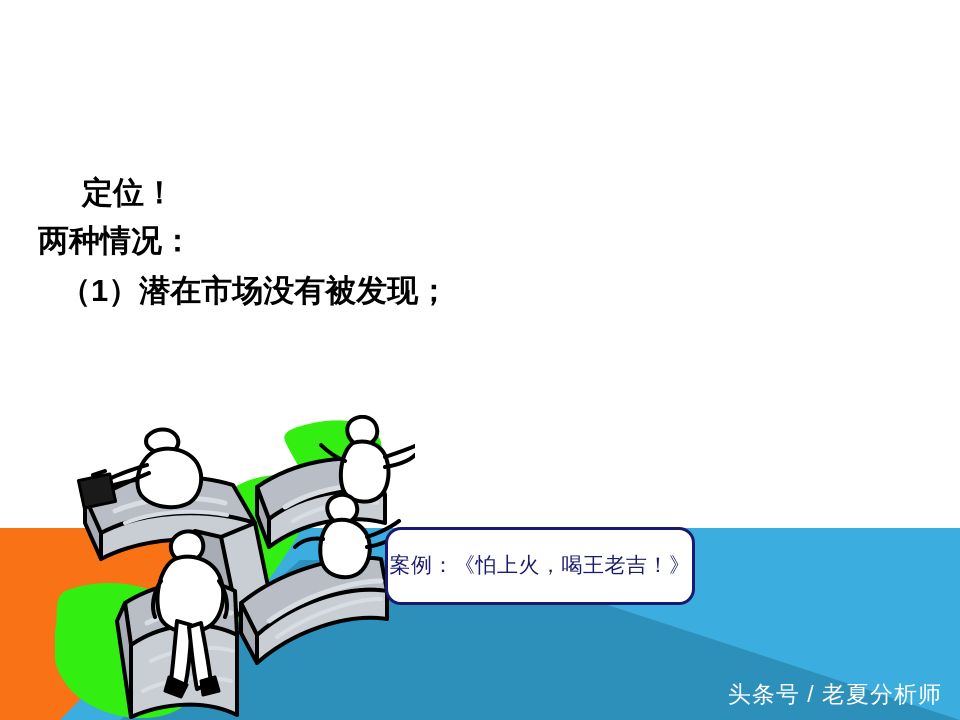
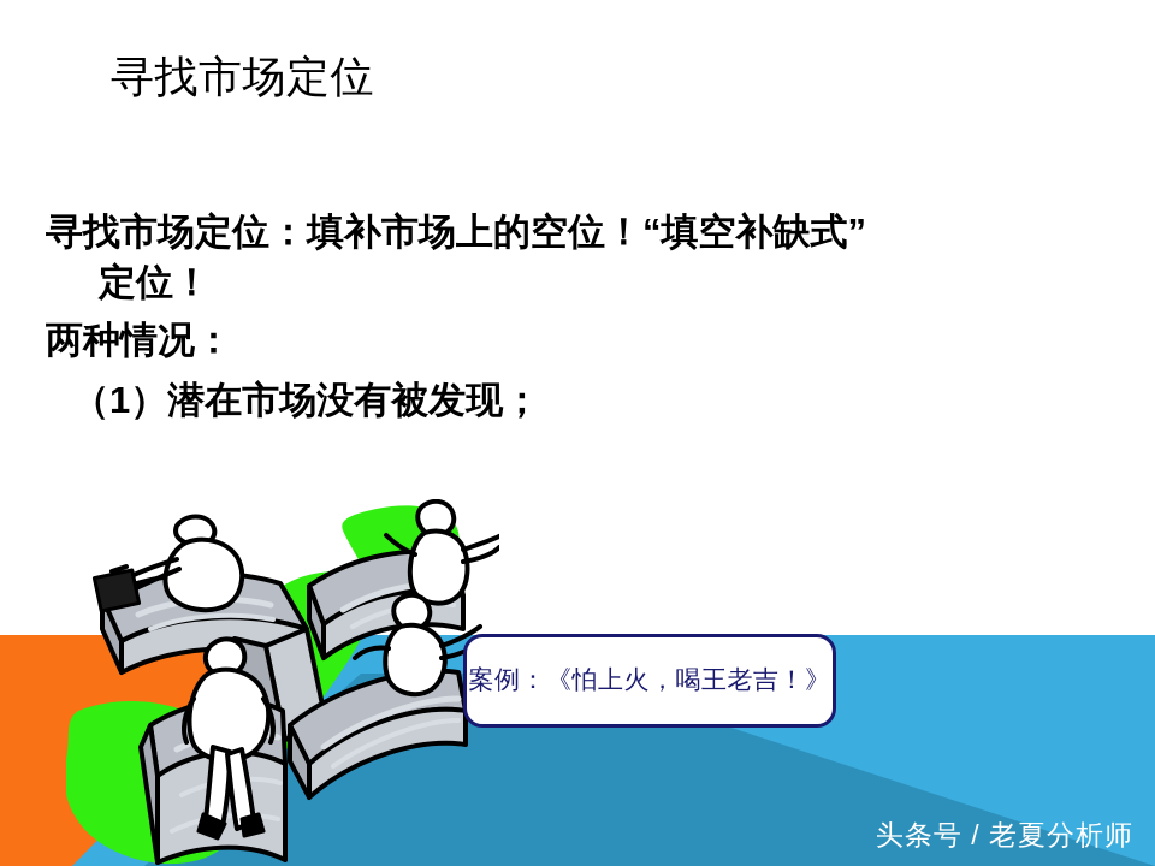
+ 寻找市场定位
+ 寻找市场定位：填补市场上的空位！“填空补缺式”
  定位！
  两种情况：
  （1）潜在市场没有被发现；
  案例：《怕上火，喝王老吉！》
  头条号 / 老夏分析师
